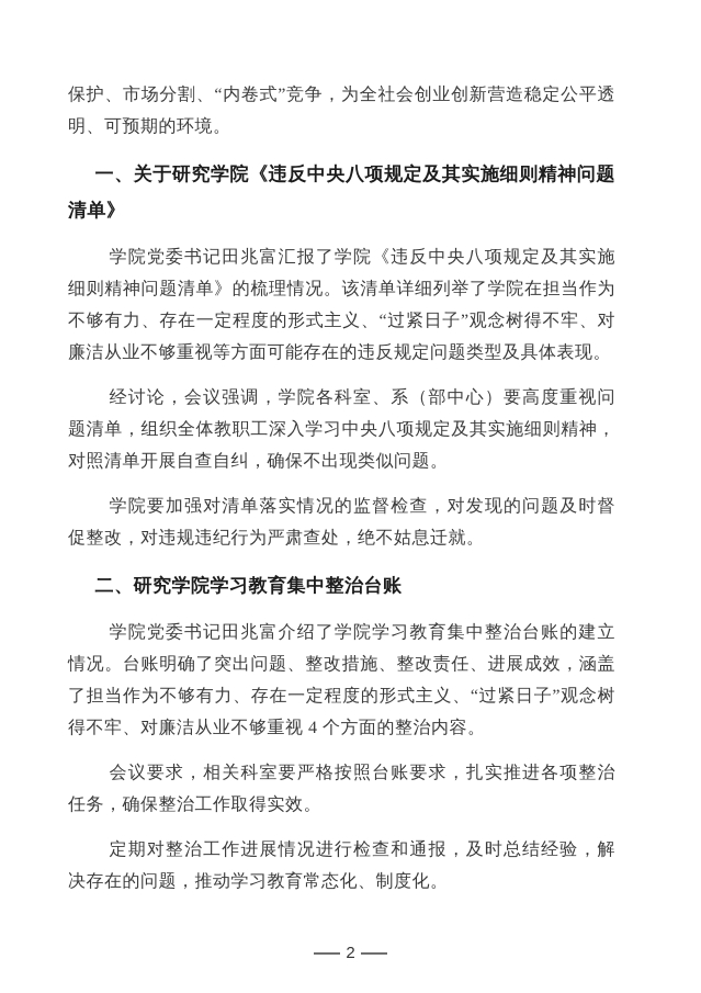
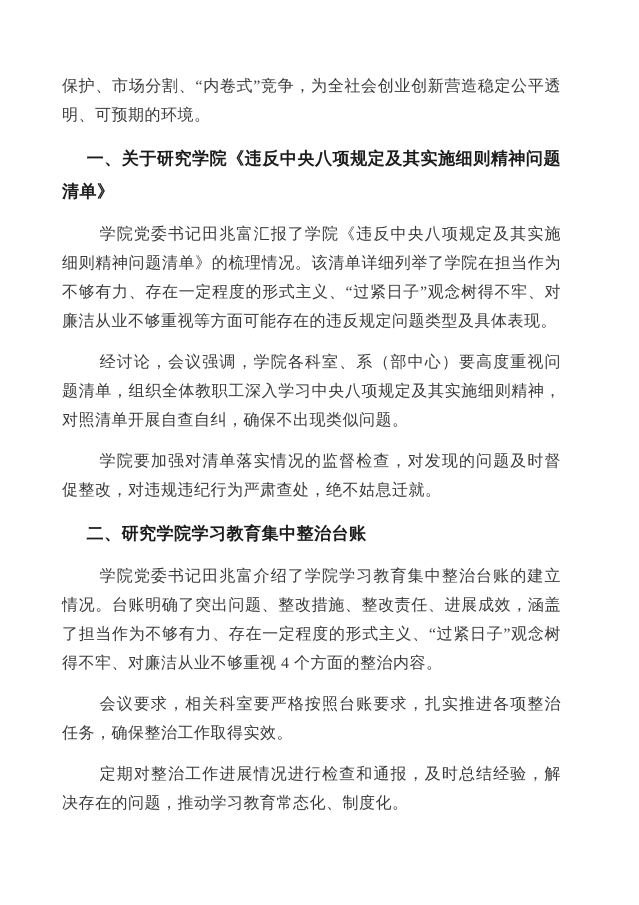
  保护、市场分割、“内卷式”竞争，为全社会创业创新营造稳定公平透明、可预期的环境。
  一、关于研究学院《违反中央八项规定及其实施细则精神问题清单》
  学院党委书记田兆富汇报了学院《违反中央八项规定及其实施细则精神问题清单》的梳理情况。该清单详细列举了学院在担当作为不够有力、存在一定程度的形式主义、“过紧日子”观念树得不牢、对廉洁从业不够重视等方面可能存在的违反规定问题类型及具体表现。
  经讨论，会议强调，学院各科室、系（部中心）要高度重视问题清单，组织全体教职工深入学习中央八项规定及其实施细则精神，对照清单开展自查自纠，确保不出现类似问题。
  学院要加强对清单落实情况的监督检查，对发现的问题及时督促整改，对违规违纪行为严肃查处，绝不姑息迁就。
  二、研究学院学习教育集中整治台账
  学院党委书记田兆富介绍了学院学习教育集中整治台账的建立情况。台账明确了突出问题、整改措施、整改责任、进展成效，涵盖了担当作为不够有力、存在一定程度的形式主义、“过紧日子”观念树得不牢、对廉洁从业不够重视 4 个方面的整治内容。
  会议要求，相关科室要严格按照台账要求，扎实推进各项整治任务，确保整治工作取得实效。
  定期对整治工作进展情况进行检查和通报，及时总结经验，解决存在的问题，推动学习教育常态化、制度化。
- 2
